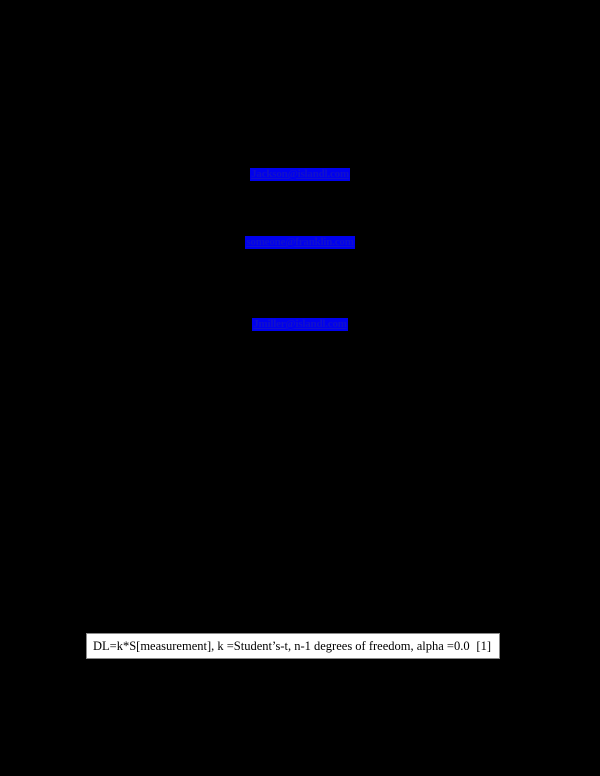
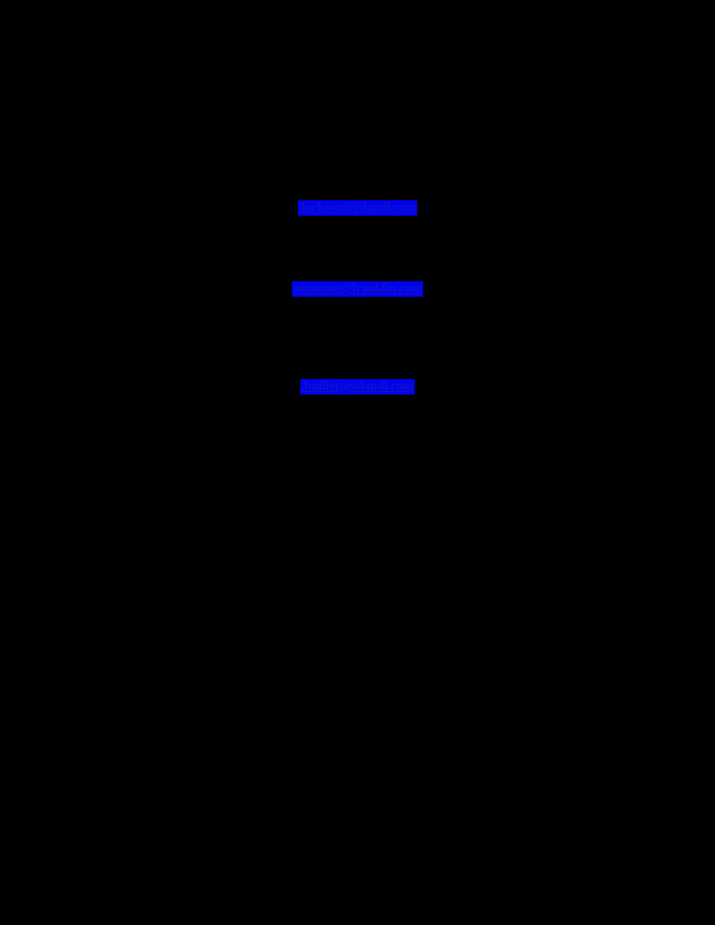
  Jackson@islandl.com
  someone@franklin.com
  Jmiller@islandl.com
- DL=k*S[measurement], k =Student’s-t, n-1 degrees of freedom, alpha =0.0
- [1]
